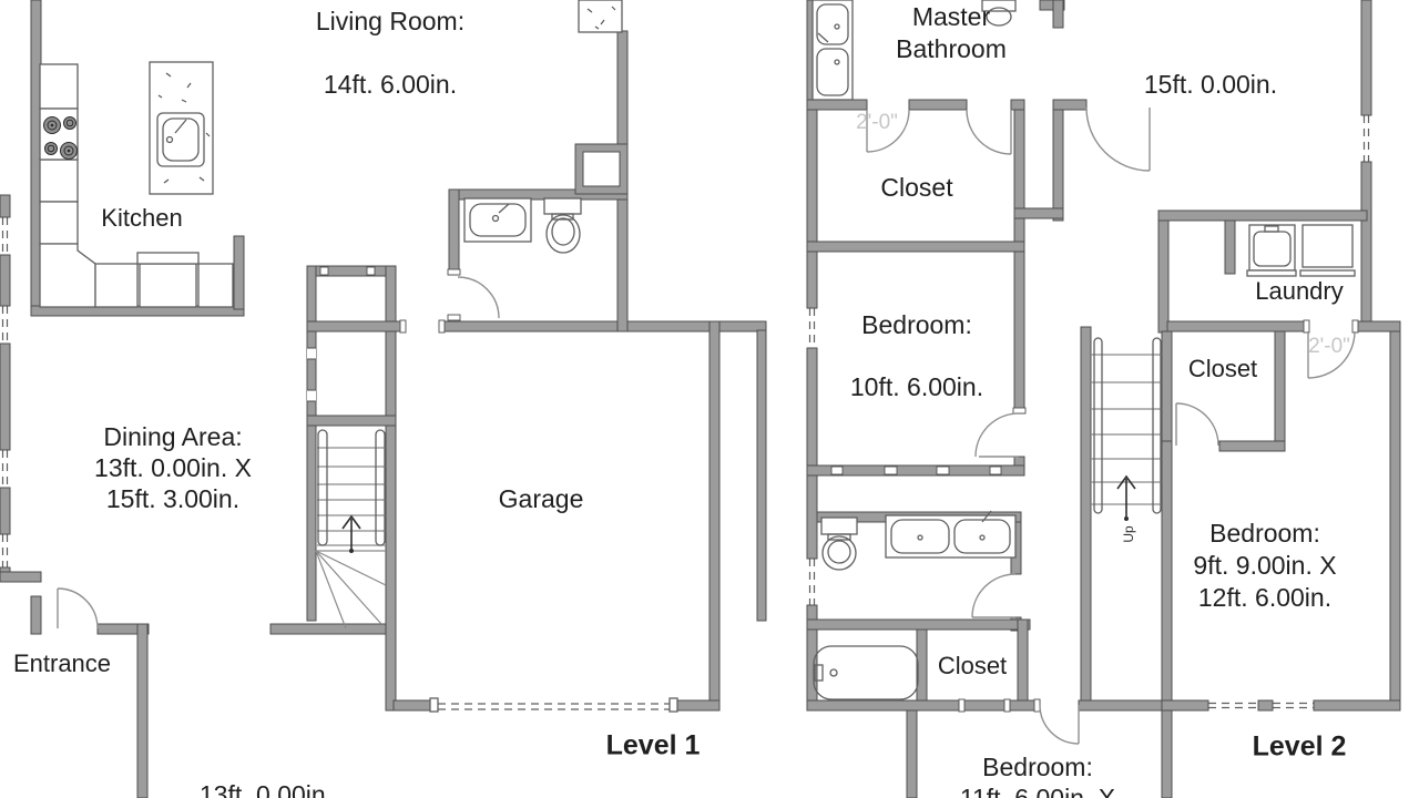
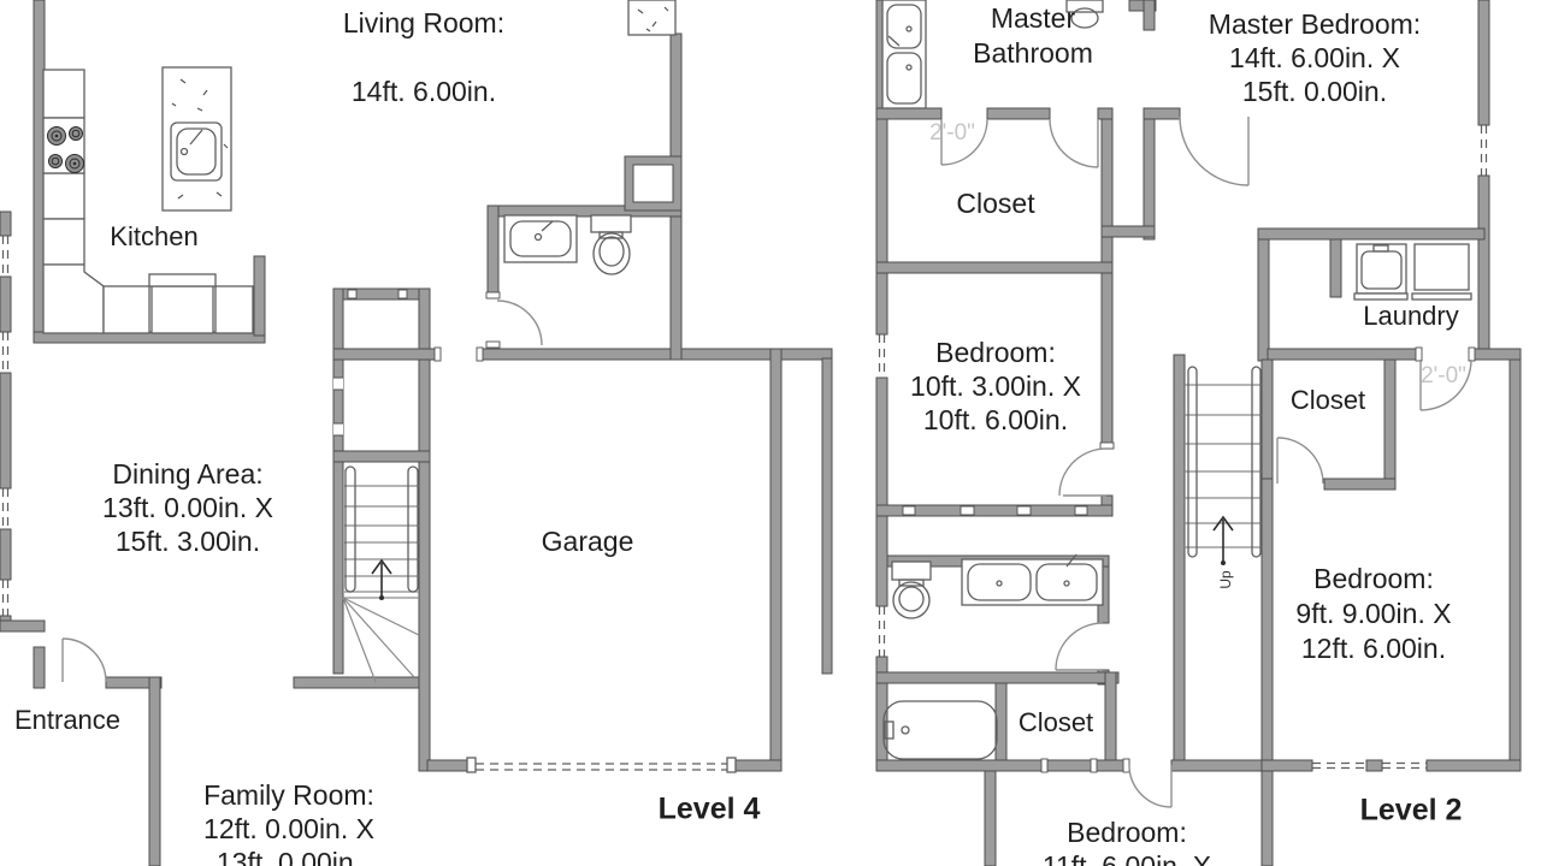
  Living Room:
  14ft. 6.00in.
  Kitchen
  Dining Area:
  13ft. 0.00in. X
  15ft. 3.00in.
  Entrance
+ Family Room:
+ 12ft. 0.00in. X
  13ft. 0.00in.
  Garage
- Level 1
+ Level 4
  Master
  Bathroom
+ Master Bedroom:
+ 14ft. 6.00in. X
  15ft. 0.00in.
  2'-0"
  Closet
  Bedroom:
+ 10ft. 3.00in. X
  10ft. 6.00in.
  Laundry
  Closet
  2'-0"
  Bedroom:
  9ft. 9.00in. X
  12ft. 6.00in.
  Closet
  Bedroom:
  Level 2
